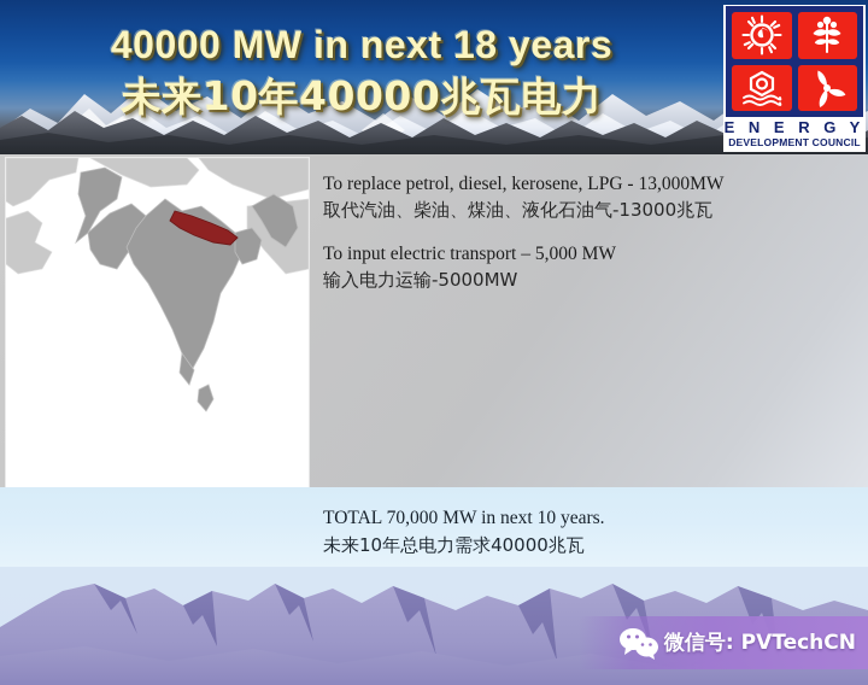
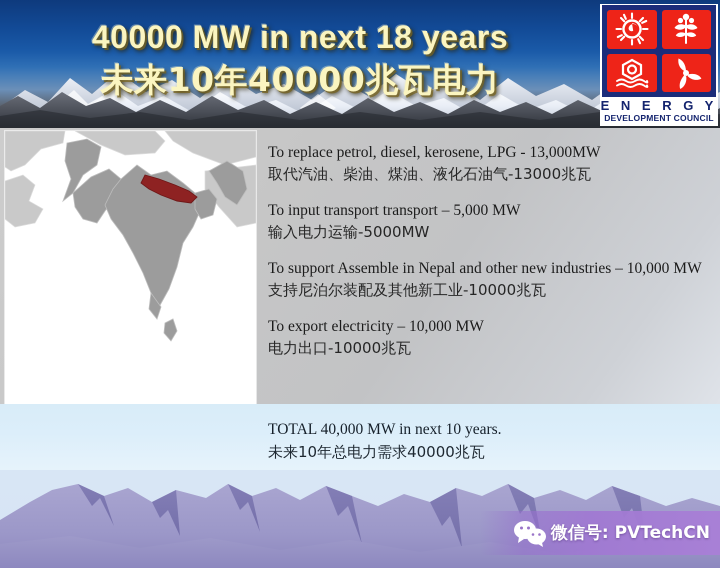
  40000 MW in next 18 years
  未来10年40000兆瓦电力
  E N E R G Y
  DEVELOPMENT COUNCIL
  To replace petrol, diesel, kerosene, LPG - 13,000MW
  取代汽油、柴油、煤油、液化石油气-13000兆瓦
- To input electric transport – 5,000 MW
+ To input transport transport – 5,000 MW
  输入电力运输-5000MW
+ To support Assemble in Nepal and other new industries – 10,000 MW
+ 支持尼泊尔装配及其他新工业-10000兆瓦
+ To export electricity – 10,000 MW
+ 电力出口-10000兆瓦
- TOTAL 70,000 MW in next 10 years.
+ TOTAL 40,000 MW in next 10 years.
  未来10年总电力需求40000兆瓦
  微信号: PVTechCN
